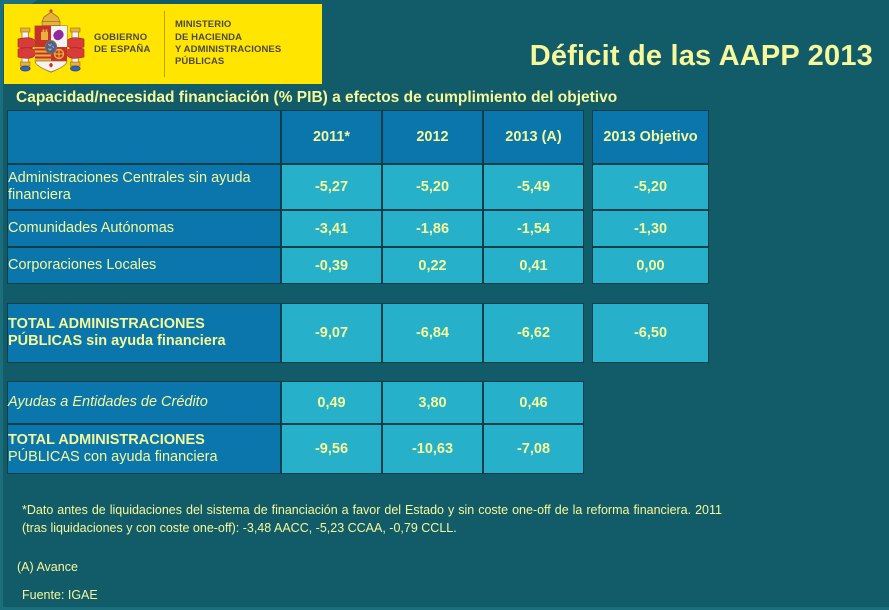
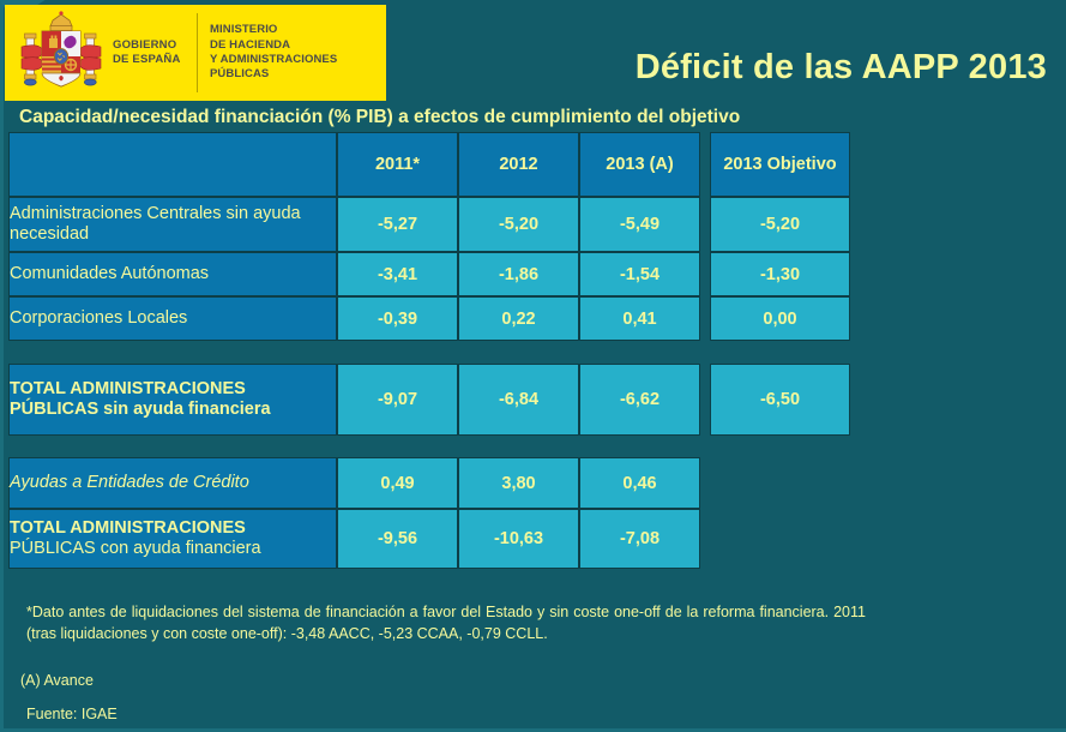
  GOBIERNO
  DE ESPAÑA
  MINISTERIO
  DE HACIENDA
  Y ADMINISTRACIONES PÚBLICAS
  Déficit de las AAPP 2013
  Capacidad/necesidad financiación (% PIB) a efectos de cumplimiento del objetivo
  	2011*	2012	2013 (A)
- Administraciones Centrales sin ayuda financiera	-5,27	-5,20	-5,49
+ Administraciones Centrales sin ayuda necesidad	-5,27	-5,20	-5,49
  Comunidades Autónomas	-3,41	-1,86	-1,54
  Corporaciones Locales	-0,39	0,22	0,41
  2013 Objetivo
  -5,20
  -1,30
  0,00
  TOTAL ADMINISTRACIONES PÚBLICAS sin ayuda financiera	-9,07	-6,84	-6,62
  -6,50
  Ayudas a Entidades de Crédito	0,49	3,80	0,46
  TOTAL ADMINISTRACIONES PÚBLICAS con ayuda financiera	-9,56	-10,63	-7,08
  *Dato antes de liquidaciones del sistema de financiación a favor del Estado y sin coste one-off de la reforma financiera. 2011 (tras liquidaciones y con coste one-off): -3,48 AACC, -5,23 CCAA, -0,79 CCLL.
  (A) Avance
  Fuente: IGAE
